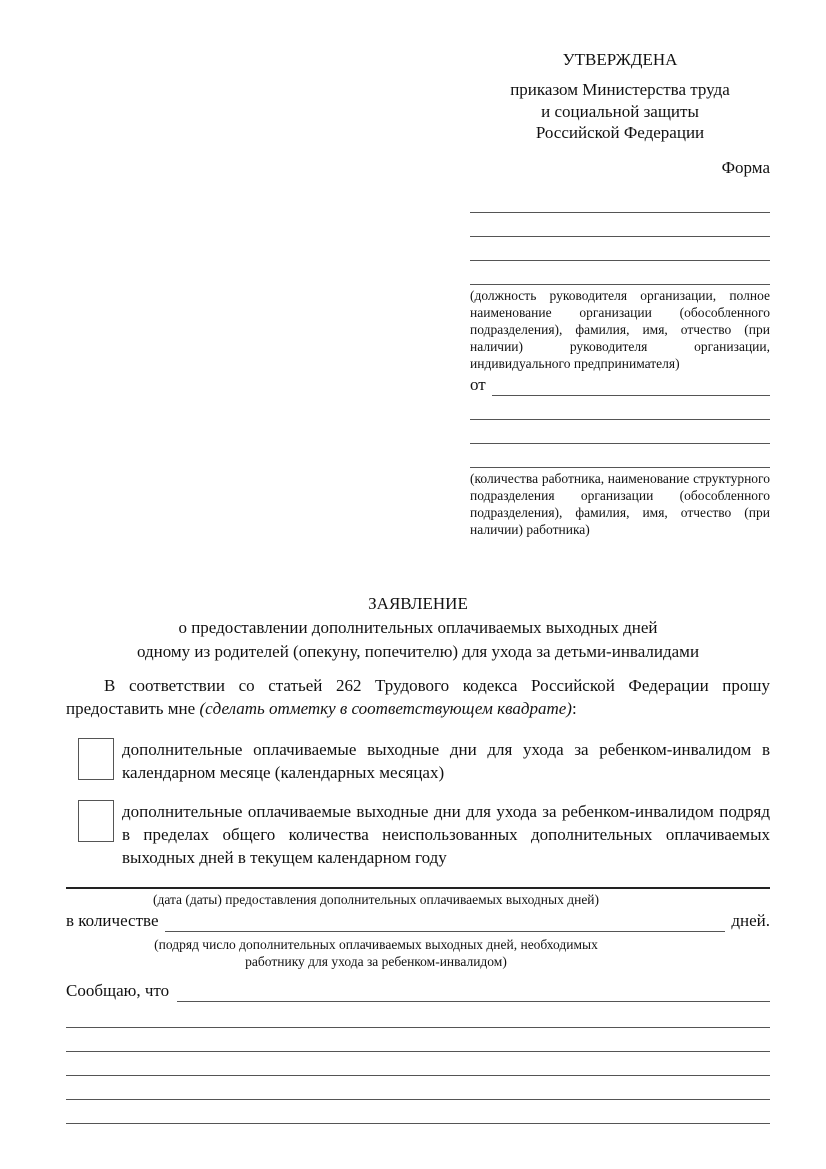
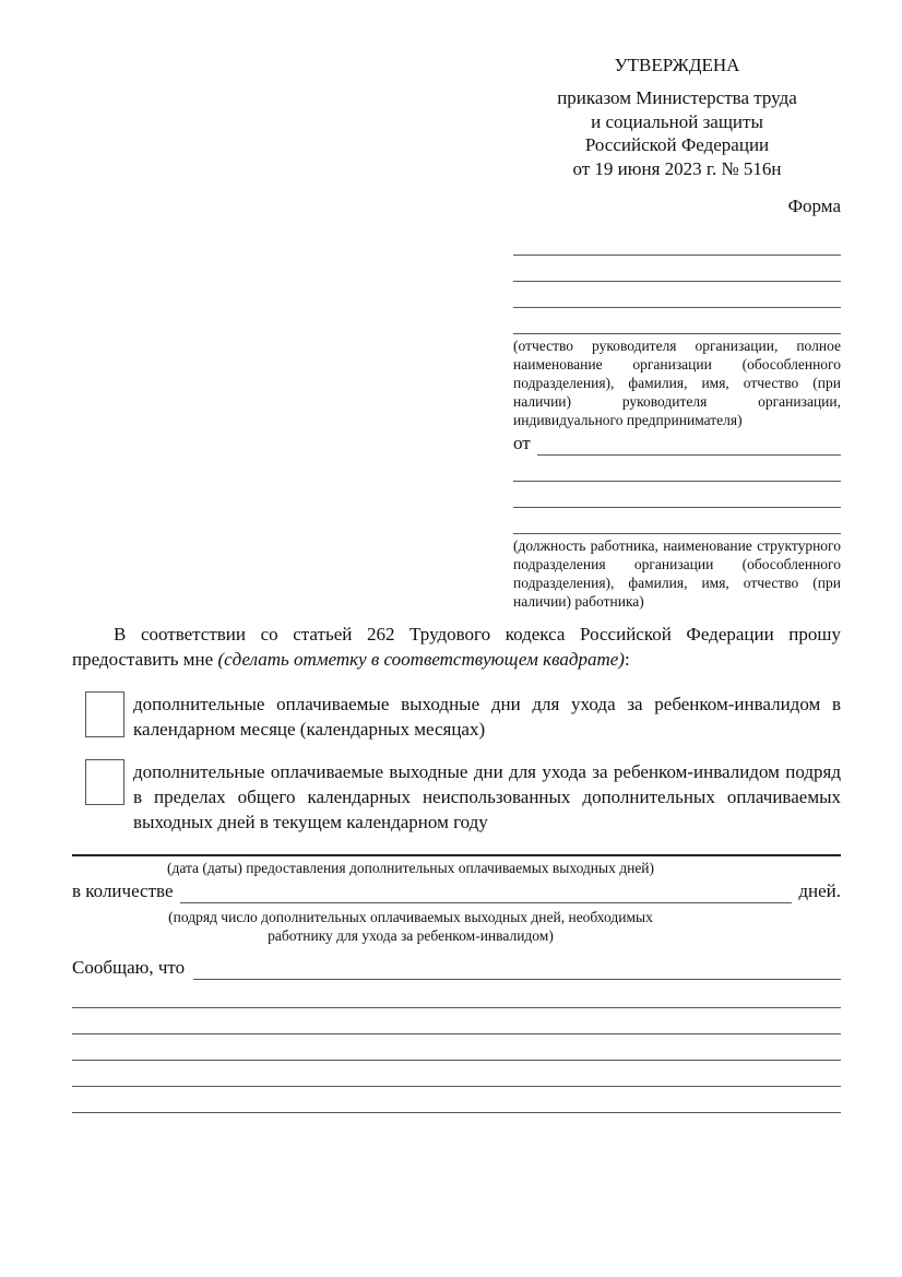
  УТВЕРЖДЕНА
  приказом Министерства труда
  и социальной защиты
  Российской Федерации
+ от 19 июня 2023 г. № 516н
  Форма
- (должность руководителя организации, полное наименование организации (обособленного подразделения), фамилия, имя, отчество (при наличии) руководителя организации, индивидуального предпринимателя)
+ (отчество руководителя организации, полное наименование организации (обособленного подразделения), фамилия, имя, отчество (при наличии) руководителя организации, индивидуального предпринимателя)
  от
- (количества работника, наименование структурного подразделения организации (обособленного подразделения), фамилия, имя, отчество (при наличии) работника)
+ (должность работника, наименование структурного подразделения организации (обособленного подразделения), фамилия, имя, отчество (при наличии) работника)
- ЗАЯВЛЕНИЕ
- о предоставлении дополнительных оплачиваемых выходных дней
- одному из родителей (опекуну, попечителю) для ухода за детьми-инвалидами
  В соответствии со статьей 262 Трудового кодекса Российской Федерации прошу предоставить мне (сделать отметку в соответствующем квадрате):
  дополнительные оплачиваемые выходные дни для ухода за ребенком-инвалидом в календарном месяце (календарных месяцах)
- дополнительные оплачиваемые выходные дни для ухода за ребенком-инвалидом подряд в пределах общего количества неиспользованных дополнительных оплачиваемых выходных дней в текущем календарном году
+ дополнительные оплачиваемые выходные дни для ухода за ребенком-инвалидом подряд в пределах общего календарных неиспользованных дополнительных оплачиваемых выходных дней в текущем календарном году
  (дата (даты) предоставления дополнительных оплачиваемых выходных дней)
  в количестве
  дней.
  (подряд число дополнительных оплачиваемых выходных дней, необходимых
  работнику для ухода за ребенком-инвалидом)
  Сообщаю, что
